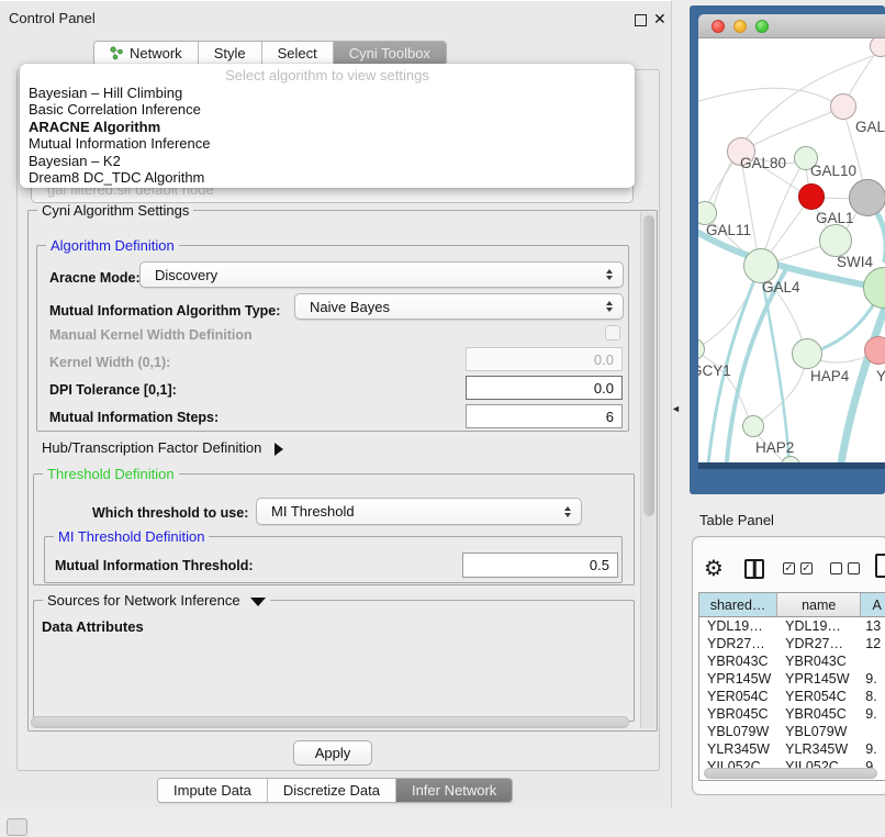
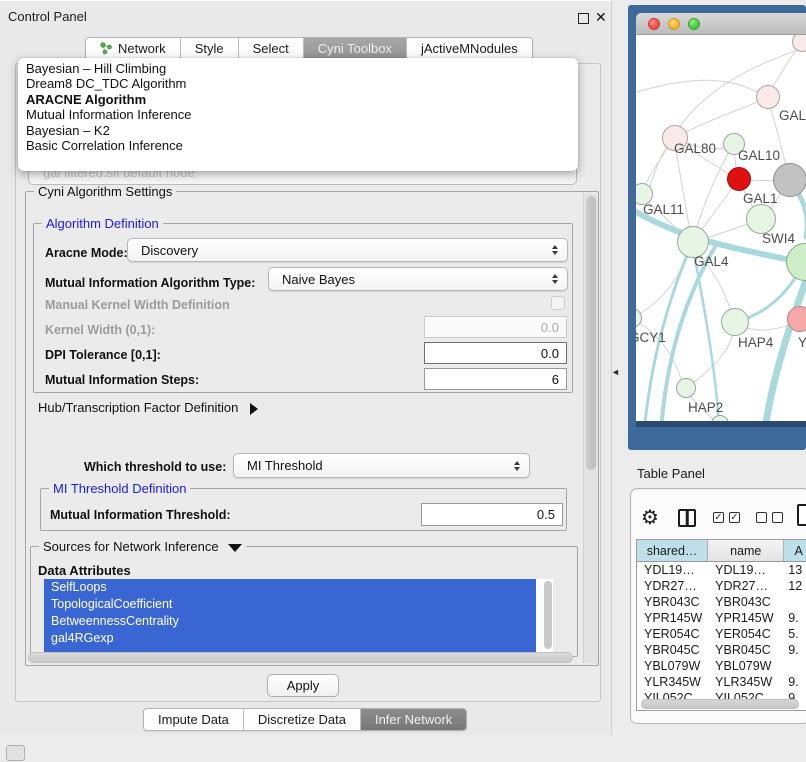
  Control Panel
  ✕
  Network
  Style
  Select
  Cyni Toolbox
+ jActiveMNodules
  gal filtered.sif default node
- Select algorithm to view settings
  Bayesian – Hill Climbing
- Basic Correlation Inference
+ Dream8 DC_TDC Algorithm
  ARACNE Algorithm
  Mutual Information Inference
  Bayesian – K2
- Dream8 DC_TDC Algorithm
+ Basic Correlation Inference
  Cyni Algorithm Settings
  Algorithm Definition
  Aracne Mode:
  Discovery
  Mutual Information Algorithm Type:
  Naive Bayes
  Manual Kernel Width Definition
  Kernel Width (0,1):
  0.0
  DPI Tolerance [0,1]:
  0.0
  Mutual Information Steps:
  6
  Hub/Transcription Factor Definition
- Threshold Definition
  Which threshold to use:
  MI Threshold
  MI Threshold Definition
  Mutual Information Threshold:
  0.5
  Sources for Network Inference
  Data Attributes
+ SelfLoops
+ TopologicalCoefficient
+ BetweennessCentrality
+ gal4RGexp
  Apply
  Impute Data
  Discretize Data
  Infer Network
  GAL
  GAL80
  GAL10
  GAL1
  GAL11
  SWI4
  GAL4
  CY1
  HAP4
  Y
  HAP2
  Table Panel
  ⚙
  ✓
  ✓
  shared…
  name
  A
  YDL19…
  YDL19…
  13
  YDR27…
  YDR27…
  12
  YBR043C
  YBR043C
  YPR145W
  YPR145W
  9.
  YER054C
  YER054C
- 8.
+ 5.
  YBR045C
  YBR045C
  9.
  YBL079W
  YBL079W
  YLR345W
  YLR345W
  9.
  YIL052C
  YIL052C
  9
  ◄
